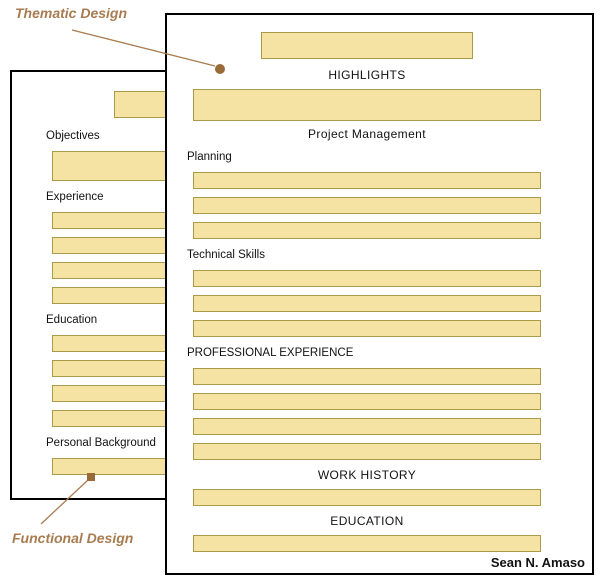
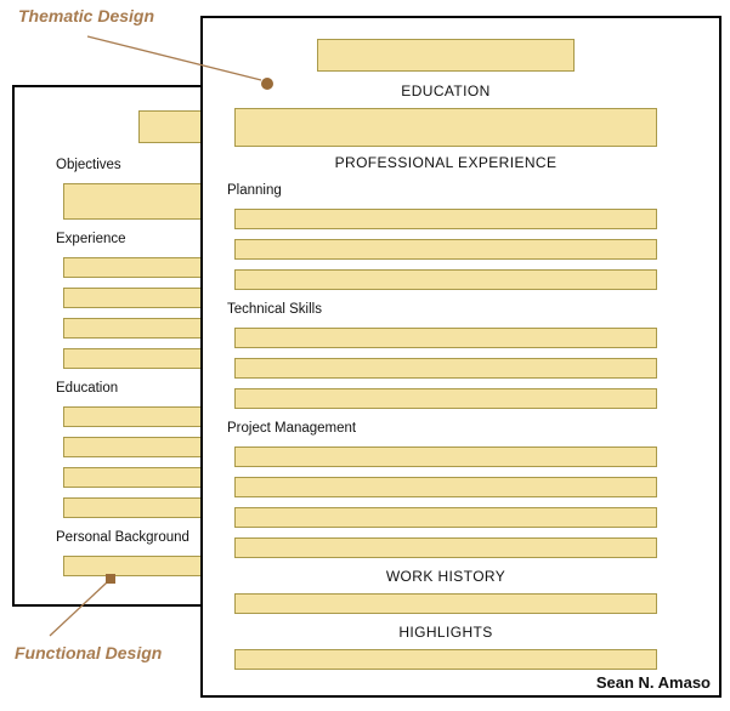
  Objectives
  Experience
  Education
  Personal Background
- HIGHLIGHTS
+ EDUCATION
- Project Management
+ PROFESSIONAL EXPERIENCE
  Planning
  Technical Skills
- PROFESSIONAL EXPERIENCE
+ Project Management
  WORK HISTORY
- EDUCATION
+ HIGHLIGHTS
  Sean N. Amaso
  Thematic Design
  Functional Design
